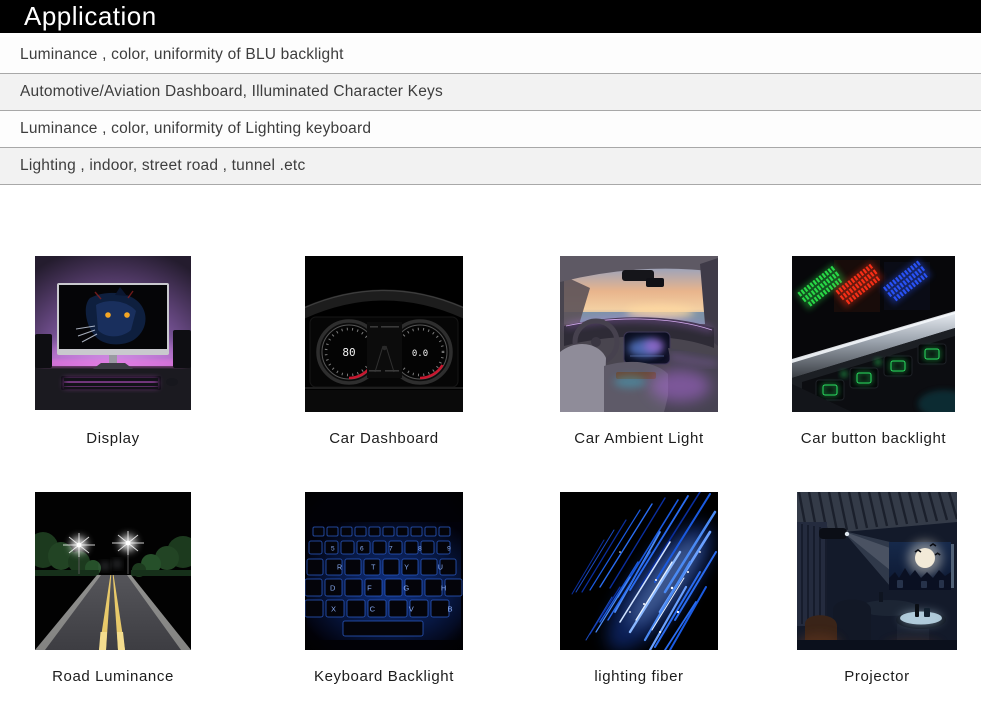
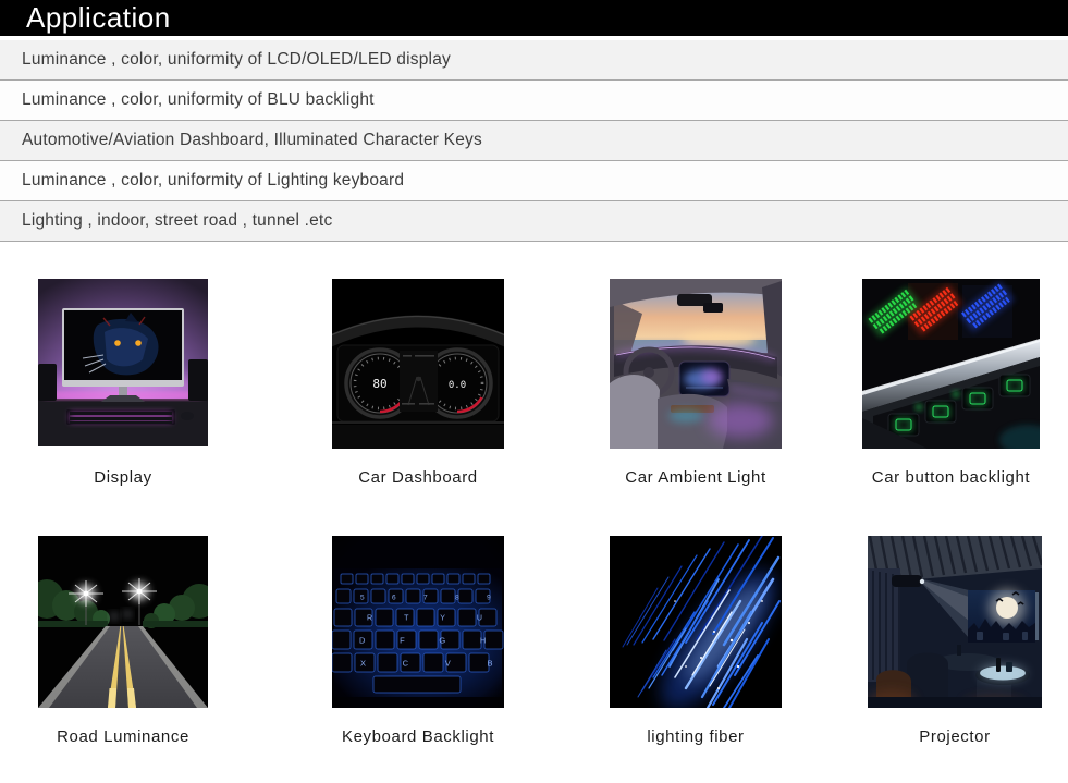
  Application
+ Luminance , color, uniformity of LCD/OLED/LED display
  Luminance , color, uniformity of BLU backlight
  Automotive/Aviation Dashboard, Illuminated Character Keys
  Luminance , color, uniformity of Lighting keyboard
  Lighting , indoor, street road , tunnel .etc
  80
  0.0
  Display
  Car Dashboard
  Car Ambient Light
  Car button backlight
  Road Luminance
  Keyboard Backlight
  lighting fiber
  Projector
